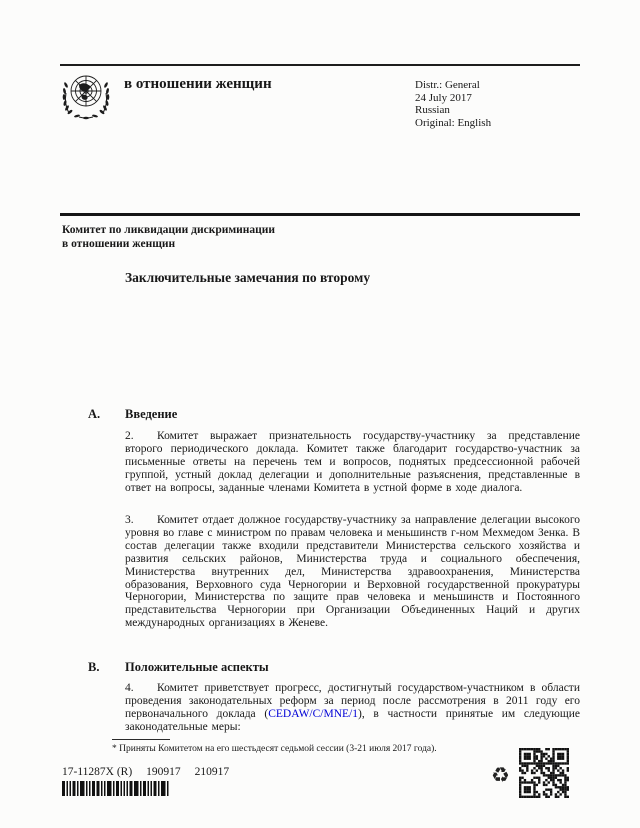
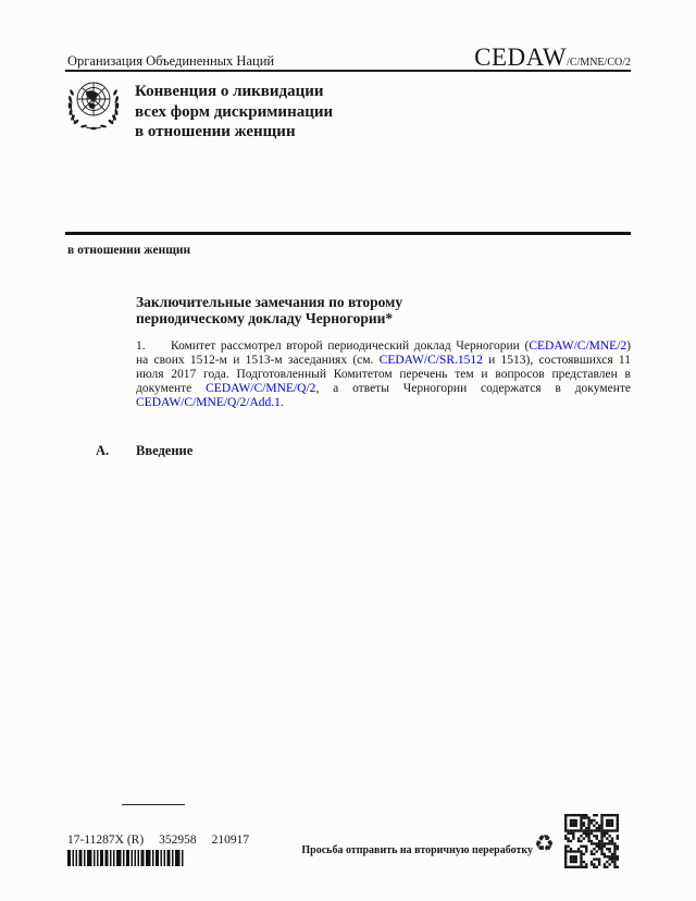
+ Организация Объединенных Наций
+ CEDAW/C/MNE/CO/2
+ Конвенция о ликвидации
+ всех форм дискриминации
  в отношении женщин
- Distr.: General
- 24 July 2017
- Russian
- Original: English
- Комитет по ликвидации дискриминации
  в отношении женщин
  Заключительные замечания по второму
+ периодическому докладу Черногории*
+ 1. Комитет рассмотрел второй периодический доклад Черногории (CEDAW/C/MNE/2) на своих 1512-м и 1513-м заседаниях (см. CEDAW/C/SR.1512 и 1513), состоявшихся 11 июля 2017 года. Подготовленный Комитетом перечень тем и вопросов представлен в документе CEDAW/C/MNE/Q/2, а ответы Черногории содержатся в документе CEDAW/C/MNE/Q/2/Add.1.
  A. Введение
- 2. Комитет выражает признательность государству-участнику за представление второго периодического доклада. Комитет также благодарит государство-участник за письменные ответы на перечень тем и вопросов, поднятых предсессионной рабочей группой, устный доклад делегации и дополнительные разъяснения, представленные в ответ на вопросы, заданные членами Комитета в устной форме в ходе диалога.
- 3. Комитет отдает должное государству-участнику за направление делегации высокого уровня во главе с министром по правам человека и меньшинств г-ном Мехмедом Зенка. В состав делегации также входили представители Министерства сельского хозяйства и развития сельских районов, Министерства труда и социального обеспечения, Министерства внутренних дел, Министерства здравоохранения, Министерства образования, Верховного суда Черногории и Верховной государственной прокуратуры Черногории, Министерства по защите прав человека и меньшинств и Постоянного представительства Черногории при Организации Объединенных Наций и других международных организациях в Женеве.
- B. Положительные аспекты
- 4. Комитет приветствует прогресс, достигнутый государством-участником в области проведения законодательных реформ за период после рассмотрения в 2011 году его первоначального доклада (CEDAW/C/MNE/1), в частности принятые им следующие законодательные меры:
- * Приняты Комитетом на его шестьдесят седьмой сессии (3-21 июля 2017 года).
- 17-11287X (R) 190917 210917
+ 17-11287X (R) 352958 210917
+ Просьба отправить на вторичную переработку
  ♻
